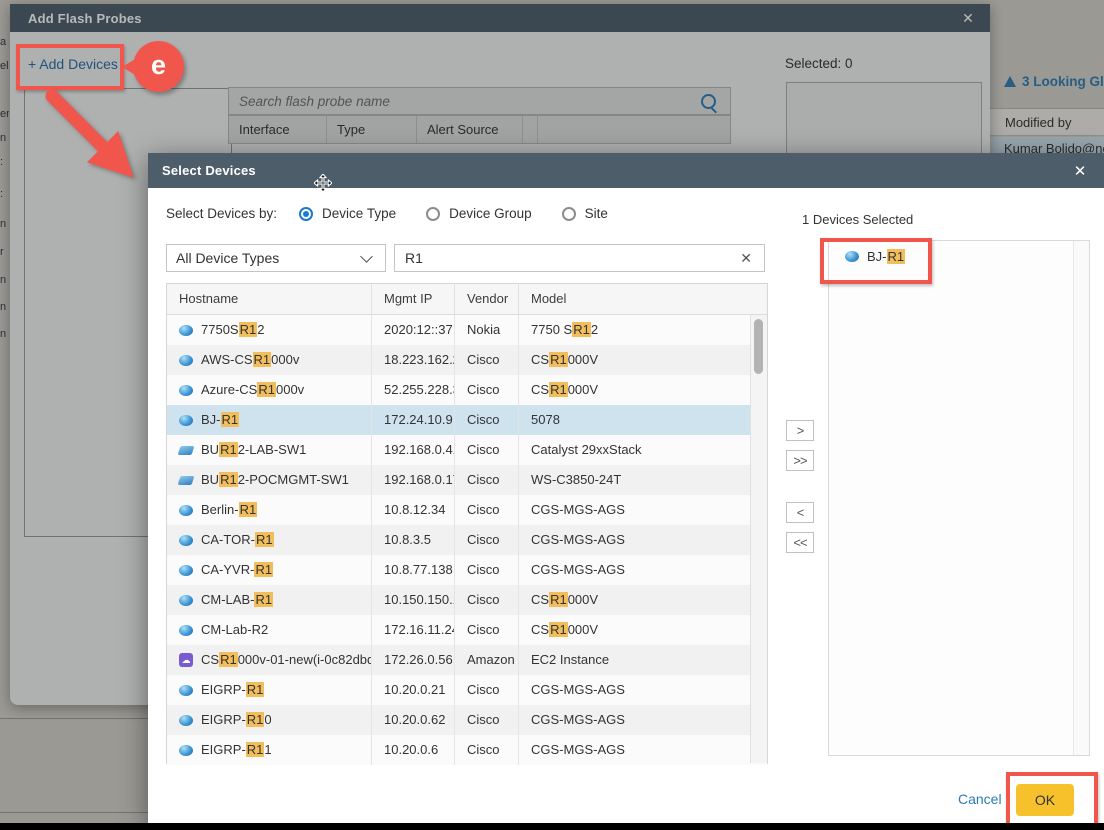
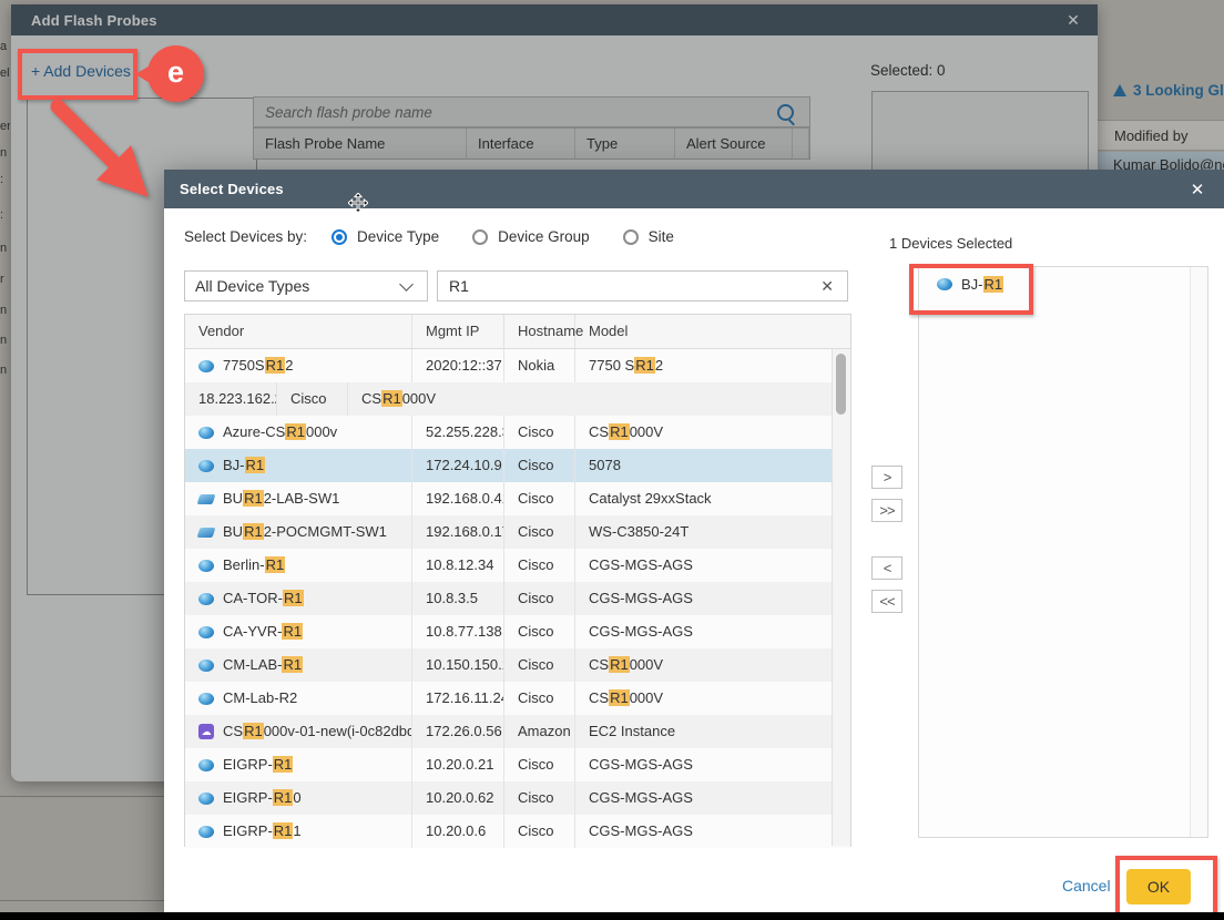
  3 Looking Gl
  Modified by
  Kumar Bolido@n
  a
  el
  er
  n
  :
  :
  n
  r
  n
  n
  n
  Add Flash Probes
  ✕
  + Add Devices
  Search flash probe name
+ Flash Probe Name
  Interface
  Type
  Alert Source
  Selected: 0
  Select Devices
  ✕
  Select Devices by:
  Device Type
  Device Group
  Site
  All Device Types
  R1
  ✕
- Hostname
+ Vendor
  Mgmt IP
- Vendor
+ Hostname
  Model
  7750SR12
  2020:12::37
  Nokia
  7750 SR12
- AWS-CSR1000v
  18.223.162.
  Cisco
  CSR1000V
  Azure-CSR1000v
  52.255.228.
  Cisco
  CSR1000V
  BJ-R1
  172.24.10.9
  Cisco
  5078
  BUR12-LAB-SW1
  192.168.0.4
  Cisco
  Catalyst 29xxStack
  BUR12-POCMGMT-SW1
  192.168.0.1
  Cisco
  WS-C3850-24T
  Berlin-R1
  10.8.12.34
  Cisco
  CGS-MGS-AGS
  CA-TOR-R1
  10.8.3.5
  Cisco
  CGS-MGS-AGS
  CA-YVR-R1
  10.8.77.138
  Cisco
  CGS-MGS-AGS
  CM-LAB-R1
  10.150.150.
  Cisco
  CSR1000V
  CM-Lab-R2
  172.16.11.2
  Cisco
  CSR1000V
  ☁
  CSR1000v-01-new(i-0c82dbd
  172.26.0.56
  Amazon
  EC2 Instance
  EIGRP-R1
  10.20.0.21
  Cisco
  CGS-MGS-AGS
  EIGRP-R10
  10.20.0.62
  Cisco
  CGS-MGS-AGS
  EIGRP-R11
  10.20.0.6
  Cisco
  CGS-MGS-AGS
  1 Devices Selected
  BJ-R1
  Cancel
  OK
  >
  >>
  <
  <<
  e
